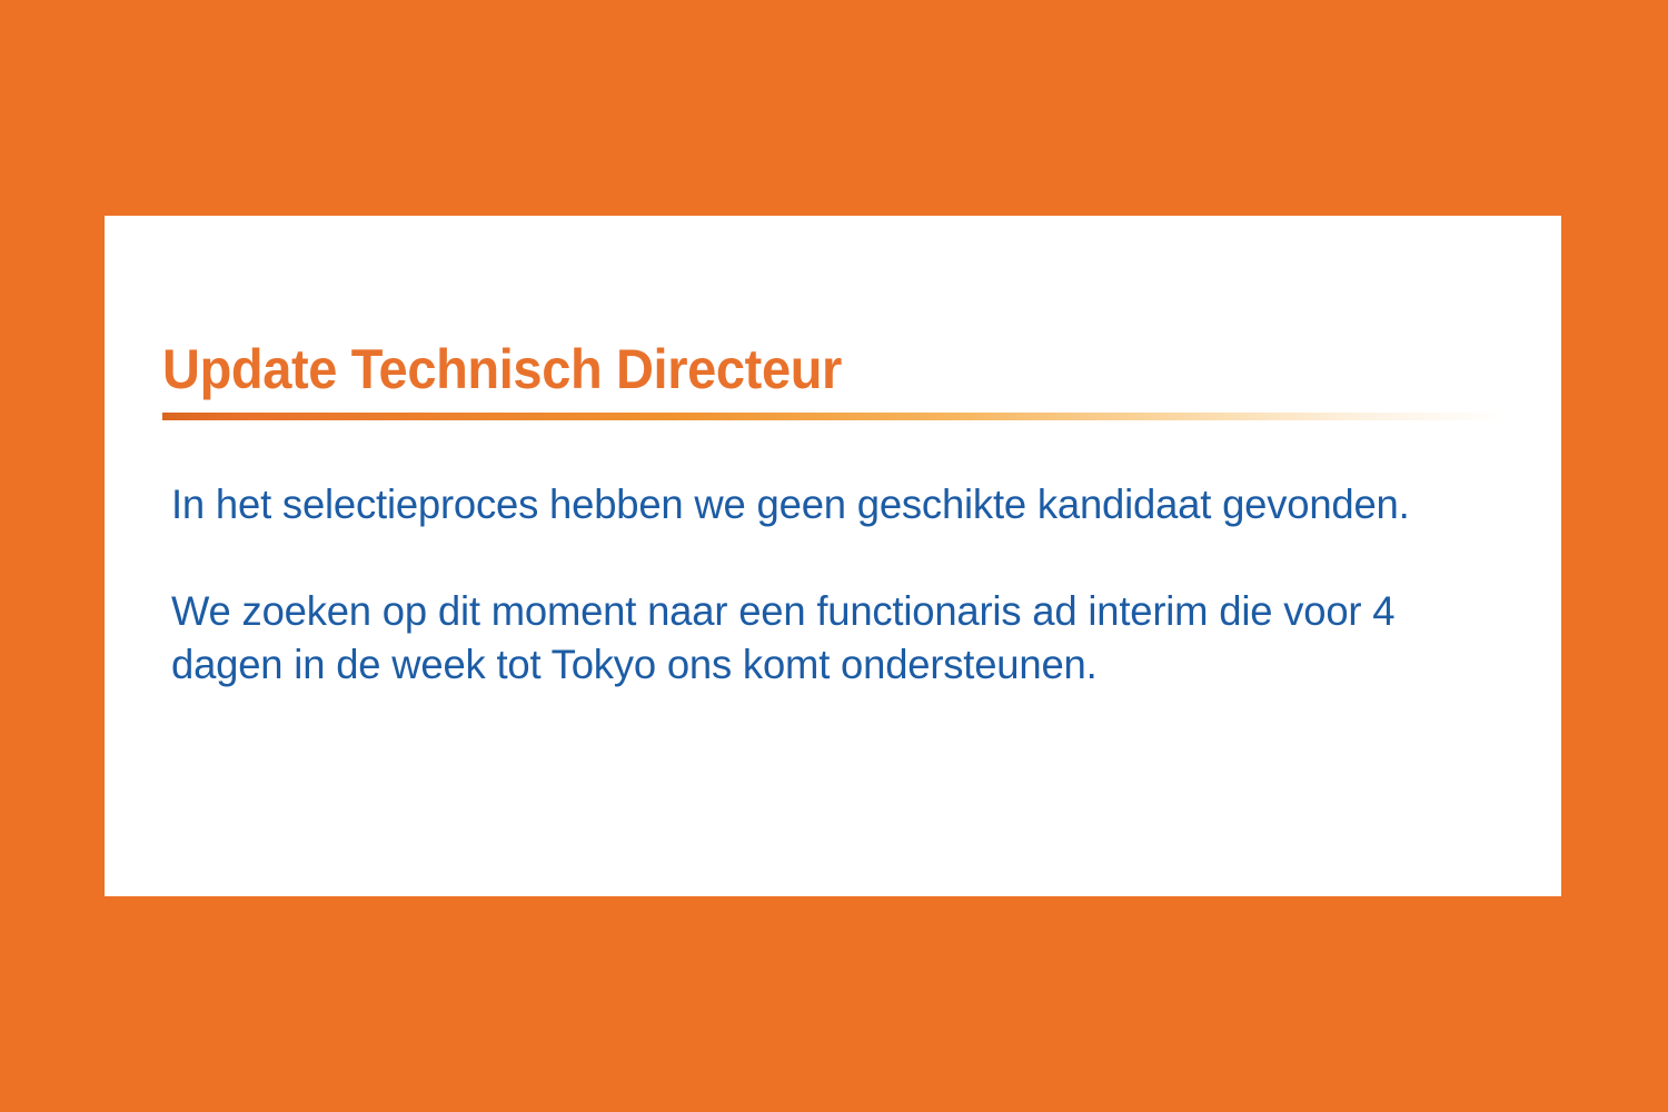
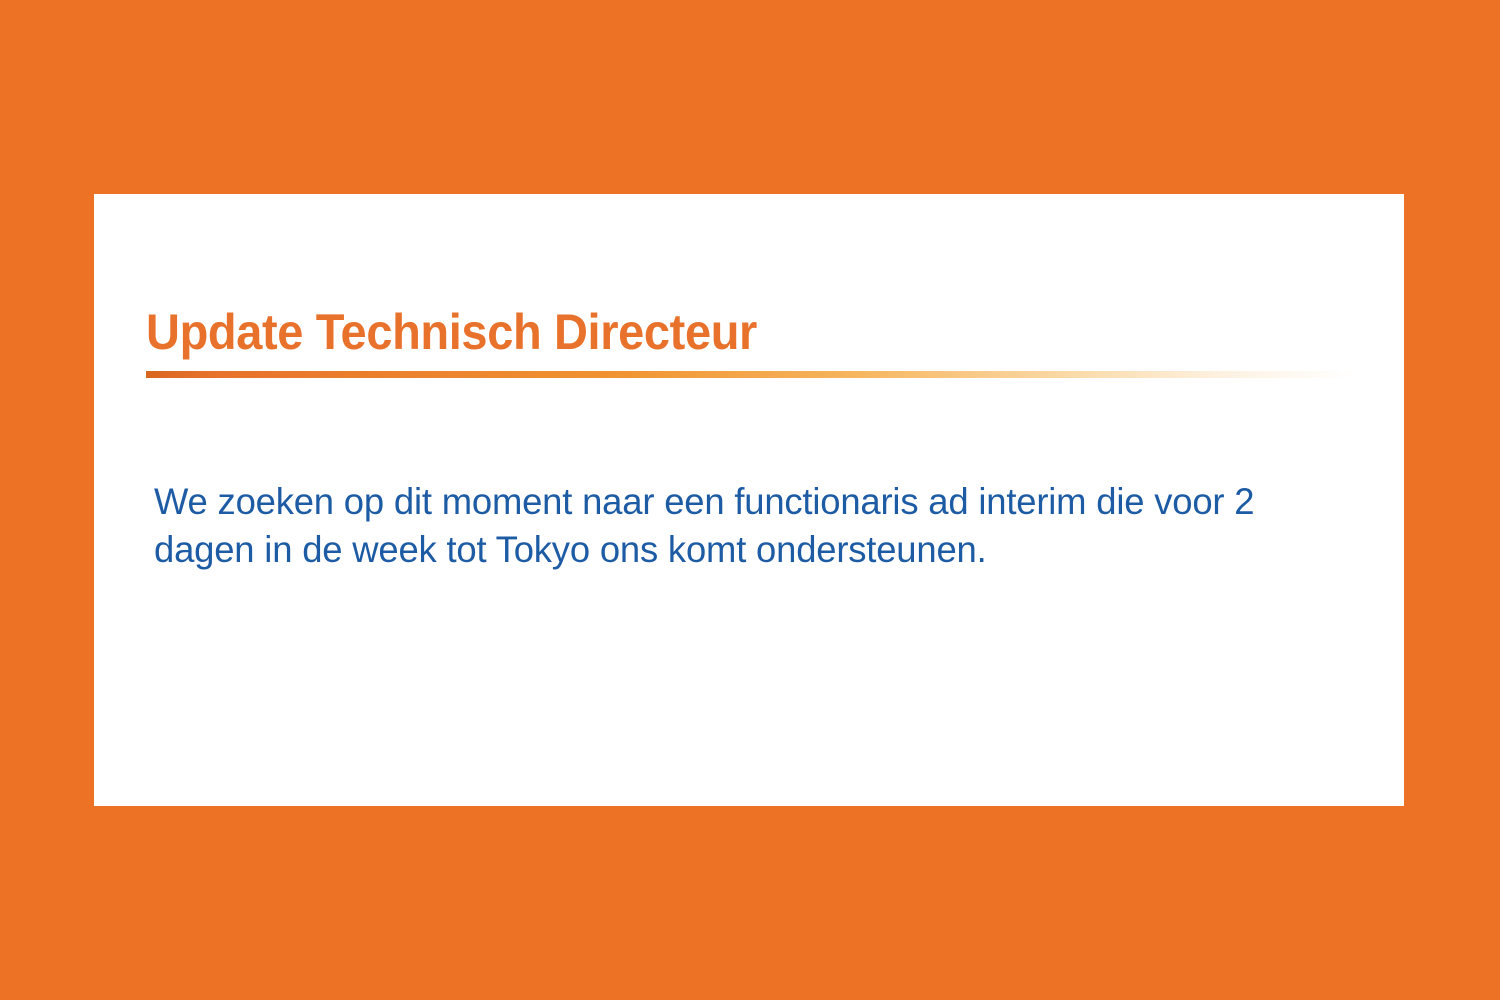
  Update Technisch Directeur
- In het selectieproces hebben we geen geschikte kandidaat gevonden.
- We zoeken op dit moment naar een functionaris ad interim die voor 4 dagen in de week tot Tokyo ons komt ondersteunen.
+ We zoeken op dit moment naar een functionaris ad interim die voor 2 dagen in de week tot Tokyo ons komt ondersteunen.
